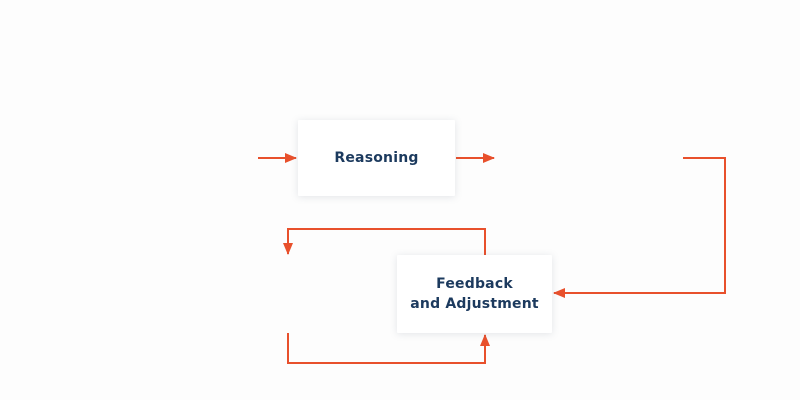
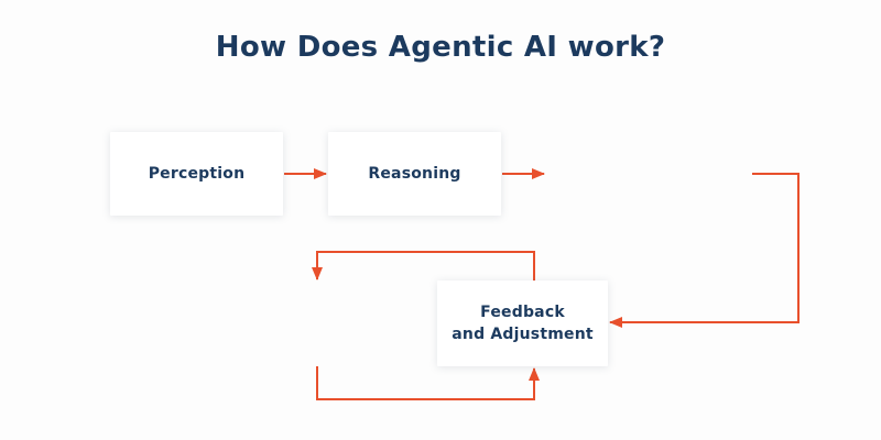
+ How Does Agentic AI work?
+ Perception
  Reasoning
  Feedback
  and Adjustment
